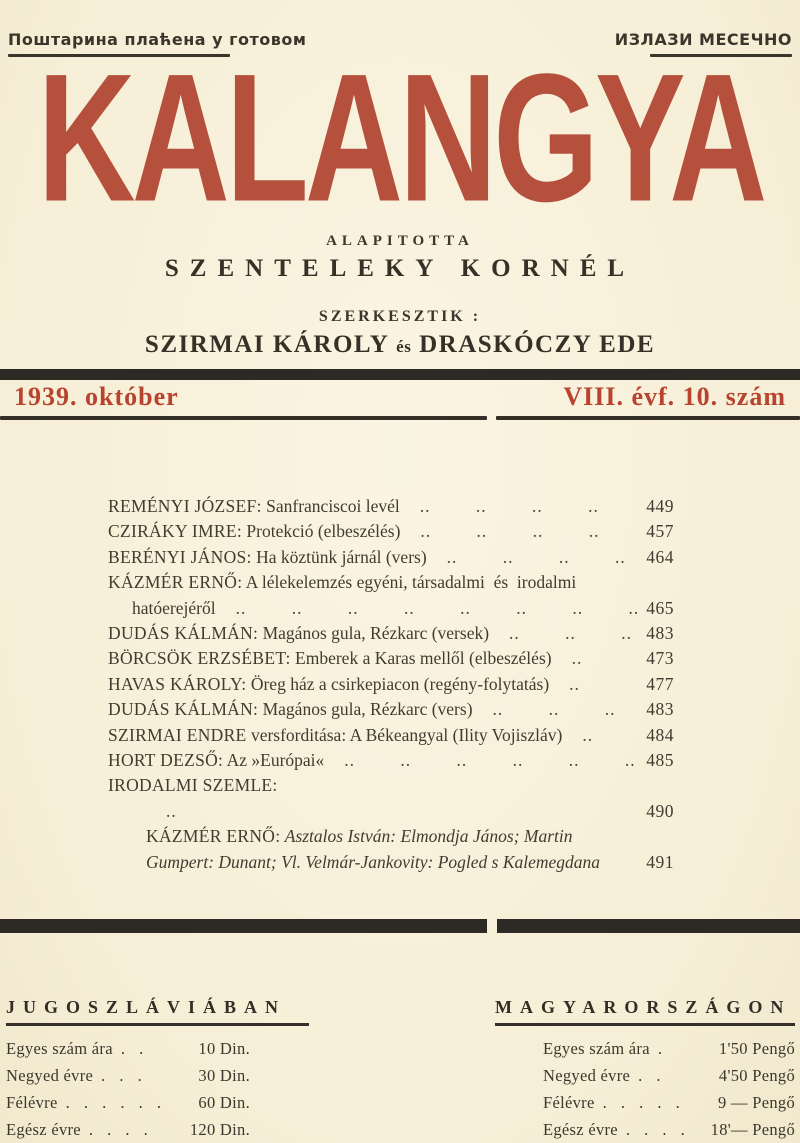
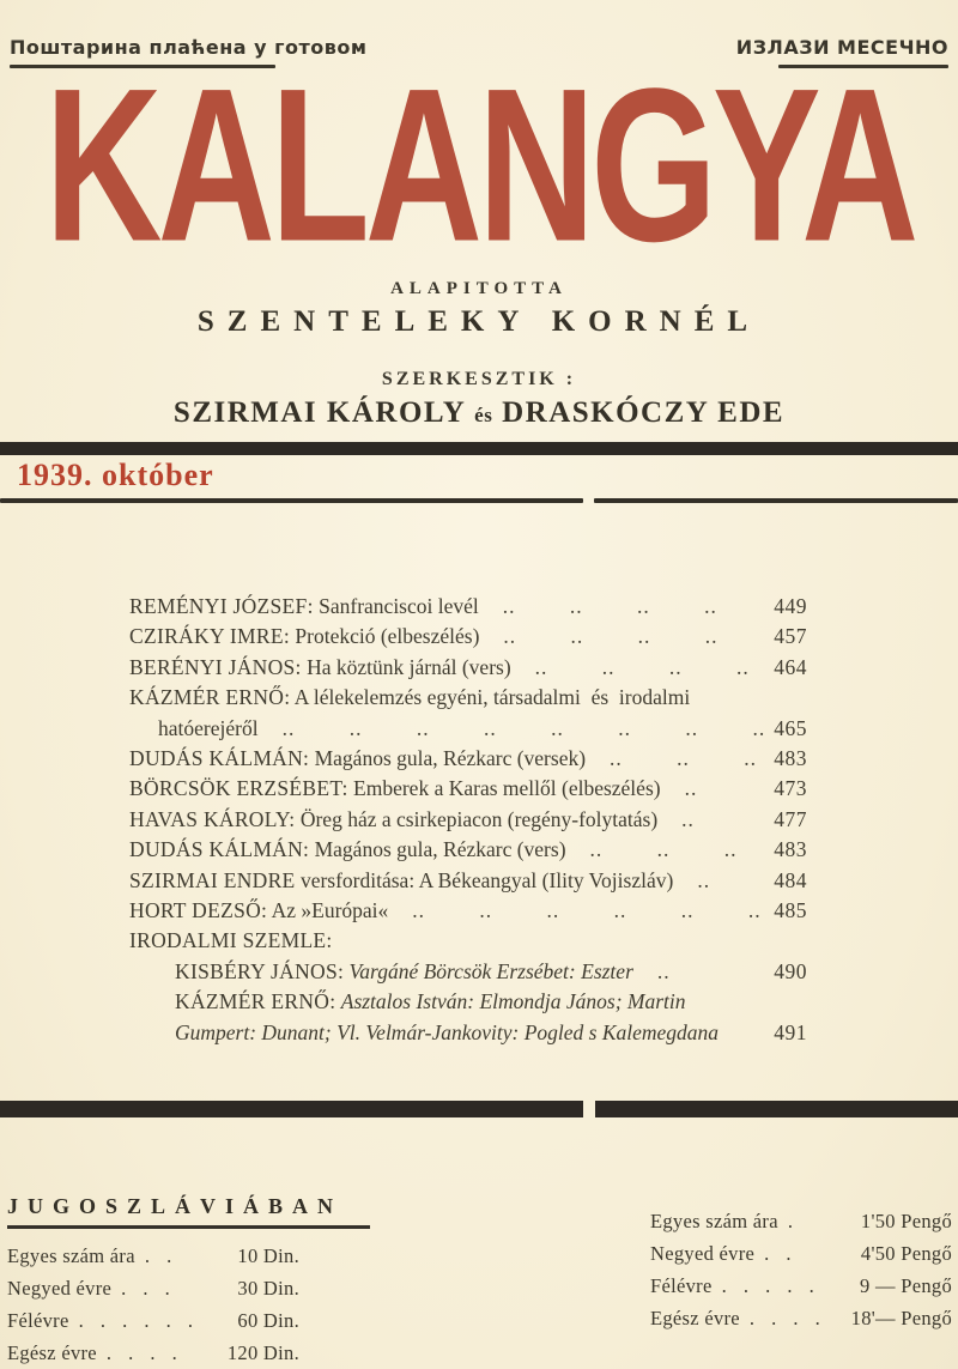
  Поштарина плаћена у готовом
  ИЗЛАЗИ МЕСЕЧНО
  KALANGYA
  ALAPITOTTA
  SZENTELEKY KORNÉL
  SZERKESZTIK :
  SZIRMAI KÁROLY és DRASKÓCZY EDE
  1939. október
- VIII. évf. 10. szám
  REMÉNYI JÓZSEF: Sanfranciscoi levél
  .. .. .. ..
  449
  CZIRÁKY IMRE: Protekció (elbeszélés)
  .. .. .. ..
  457
  BERÉNYI JÁNOS: Ha köztünk járnál (vers)
  .. .. .. ..
  464
  KÁZMÉR ERNŐ: A lélekelemzés egyéni, társadalmi és irodalmi
  hatóerejéről
  .. .. .. .. .. .. .. ..
  465
  DUDÁS KÁLMÁN: Magános gula, Rézkarc (versek)
  .. .. ..
  483
  BÖRCSÖK ERZSÉBET: Emberek a Karas mellől (elbeszélés)
  ..
  473
  HAVAS KÁROLY: Öreg ház a csirkepiacon (regény-folytatás)
  ..
  477
  DUDÁS KÁLMÁN: Magános gula, Rézkarc (vers)
  .. .. ..
  483
  SZIRMAI ENDRE versforditása: A Békeangyal (Ility Vojiszláv)
  ..
  484
  HORT DEZSŐ: Az »Európai«
  .. .. .. .. .. ..
  485
  IRODALMI SZEMLE:
+ KISBÉRY JÁNOS: Vargáné Börcsök Erzsébet: Eszter
  ..
  490
  KÁZMÉR ERNŐ: Asztalos István: Elmondja János; Martin
  Gumpert: Dunant; Vl. Velmár-Jankovity: Pogled s Kalemegdana
  491
  JUGOSZLÁVIÁBAN
  Egyes szám ára
  . .
  10 Din.
  Negyed évre
  . . .
  30 Din.
  Félévre
  . . . . . .
  60 Din.
  Egész évre
  . . . .
  120 Din.
- MAGYARORSZÁGON
  Egyes szám ára
  .
  1'50 Pengő
  Negyed évre
  . .
  4'50 Pengő
  Félévre
  . . . . .
  9 — Pengő
  Egész évre
  . . . .
  18'— Pengő
